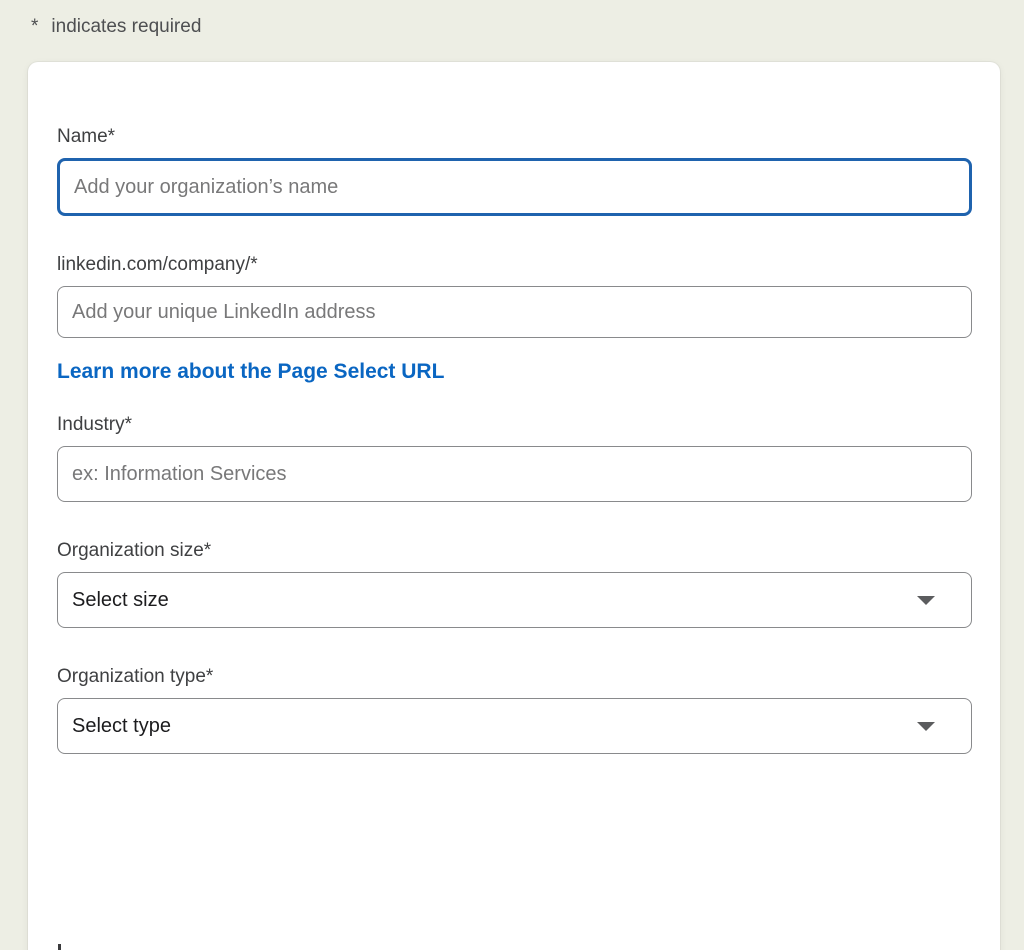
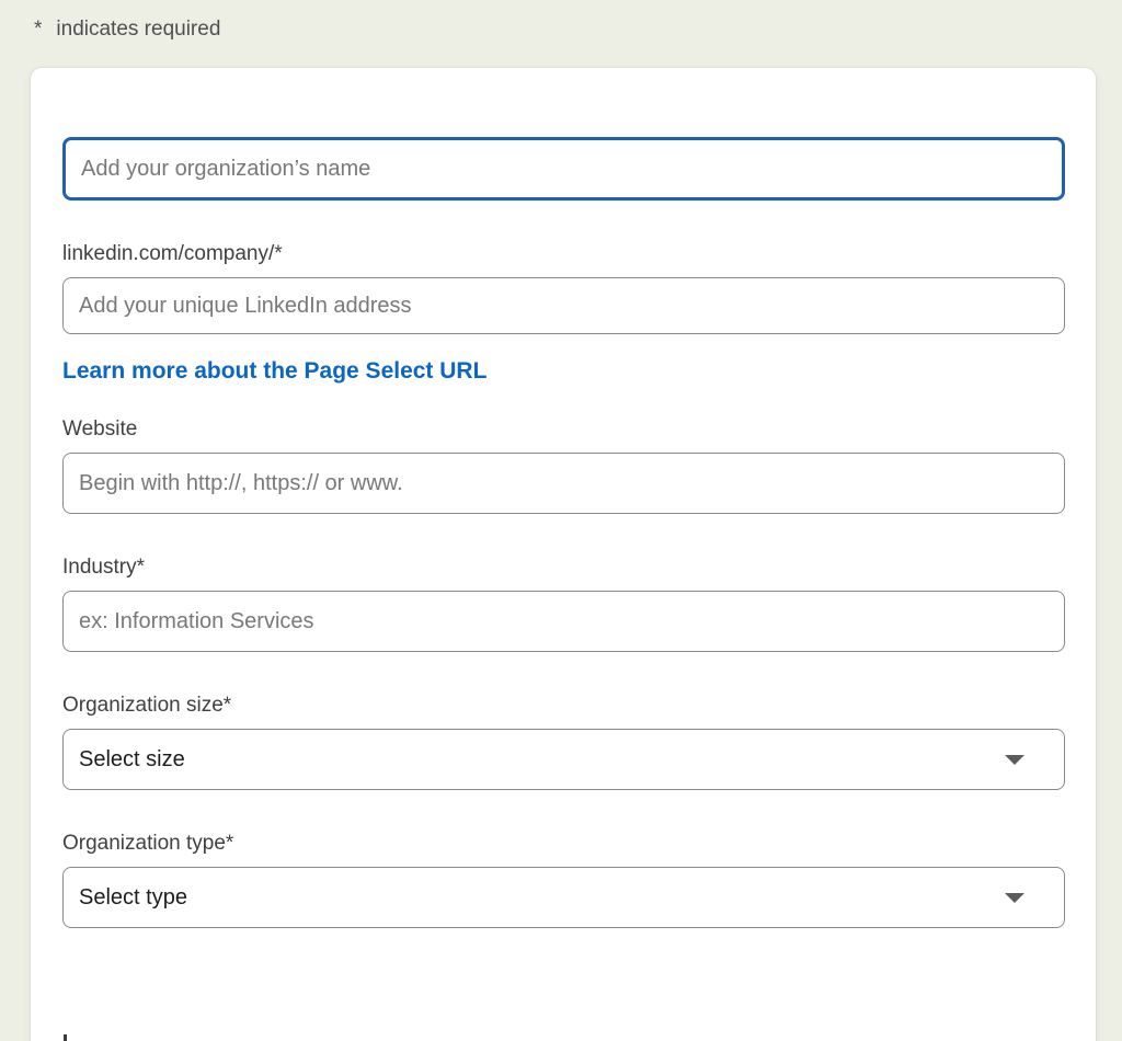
  *
  indicates required
- Name*
  Add your organization’s name
  linkedin.com/company/*
  Add your unique LinkedIn address
  Learn more about the Page Select URL
+ Website
+ Begin with http://, https:// or www.
  Industry*
  ex: Information Services
  Organization size*
  Select size
  Organization type*
  Select type
